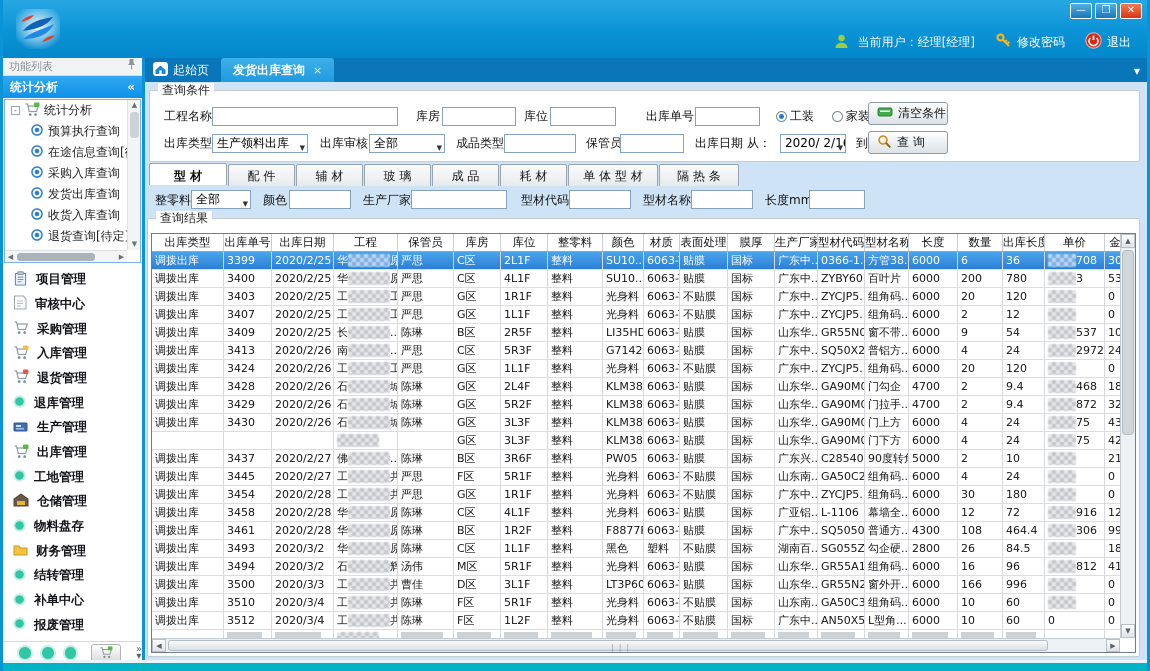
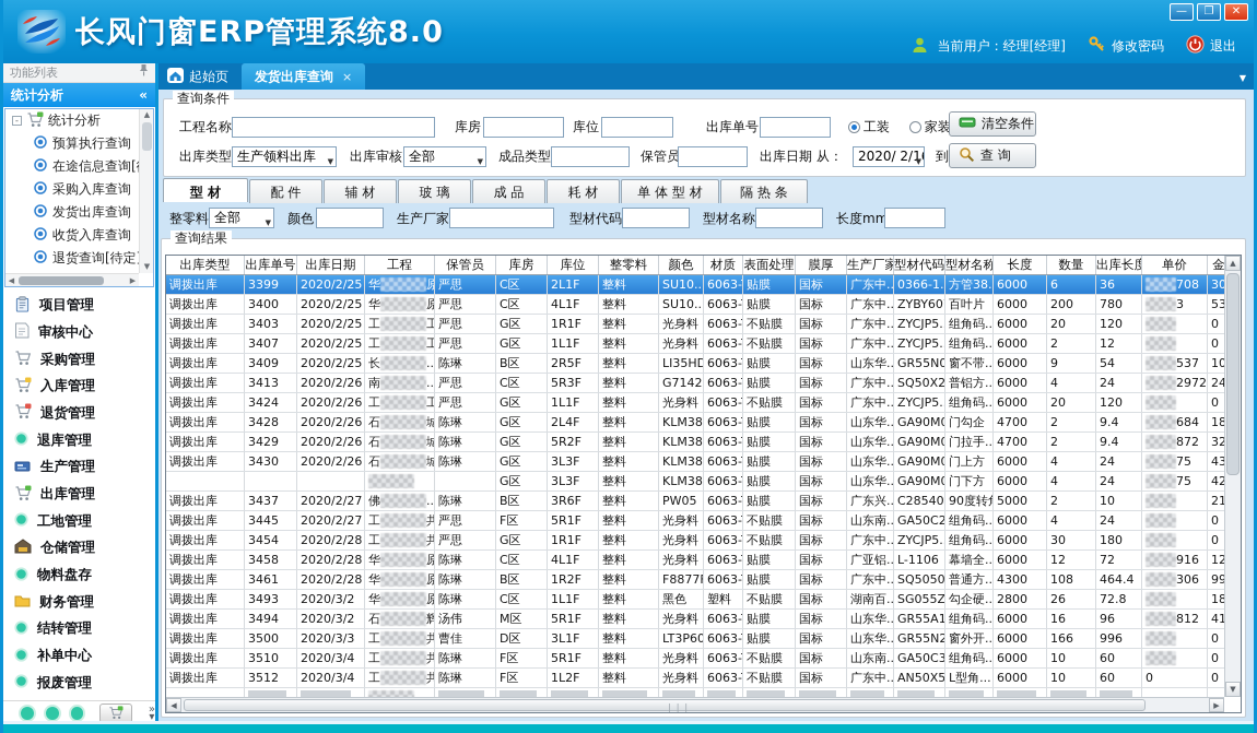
+ 长风门窗ERP管理系统8.0
  —
  ❐
  ✕
  当前用户：经理[经理]
  修改密码
  退出
  功能列表
  统计分析
  «
  -
  统计分析
  预算执行查询
  在途信息查询[
  采购入库查询
  发货出库查询
  收货入库查询
  退货查询[待定
  ▲
  ▼
  ◀
  ▶
  项目管理
  审核中心
  采购管理
  入库管理
  退货管理
  退库管理
  生产管理
  出库管理
  工地管理
  仓储管理
  物料盘存
  财务管理
  结转管理
  补单中心
  报废管理
  »
  ▾
  起始页
  发货出库查询
  ×
  ▼
  查询条件
  工程名称
  库房
  库位
  出库单号
  工装 家装
  清空条件
  出库类型
  生产领料出库
  出库审核
  全部
  成品类型
  保管员
  出库日期 从：
  2020/ 2/1
  查 询
  型 材
  配 件
  辅 材
  玻 璃
  成 品
  耗 材
  单 体 型 材
  隔 热 条
  整零料
  全部
  颜色
  生产厂家
  型材代码
  型材名称
  长度mm
  查询结果
  出库类型
  出库单号
  出库日期
  工程
  保管员
  库房
  库位
  整零料
  颜色
  材质
  表面处理
  膜厚
  生产厂家
  型材代码
  型材名称
  长度
  数量
  出库长度
  单价
  金
  调拨出库
  3399
  2020/2/25
  严思
  C区
  2L1F
  整料
  SU10...
  6063-
  贴膜
  国标
  广东中..
  0366-1.
  方管38.
  6000
  6
  36
  708
  调拨出库
  3400
  2020/2/25
  严思
  C区
  4L1F
  整料
  SU10...
  6063-
  贴膜
  国标
  广东中..
  ZYBY60
  百叶片
  6000
  200
  780
  3
  调拨出库
  3403
  2020/2/25
  严思
  G区
  1R1F
  整料
  光身料
  6063-
  不贴膜
  国标
  广东中..
  ZYCJP5..
  组角码..
  6000
  20
  120
  0
  调拨出库
  3407
  2020/2/25
  严思
  G区
  1L1F
  整料
  光身料
  6063-
  不贴膜
  国标
  广东中..
  ZYCJP5..
  组角码..
  6000
  2
  12
  0
  调拨出库
  3409
  2020/2/25
  长 ..
  陈琳
  B区
  2R5F
  整料
  LI35HD
  6063-
  贴膜
  国标
  山东华..
  GR55N0
  窗不带..
  6000
  9
  54
  537
  调拨出库
  3413
  2020/2/26
  南 ..
  严思
  C区
  5R3F
  整料
  G7142
  6063-
  贴膜
  国标
  广东中..
  普铝方..
  6000
  4
  24
  2972
  调拨出库
  3424
  2020/2/26
  严思
  G区
  1L1F
  整料
  光身料
  6063-
  不贴膜
  国标
  广东中..
  ZYCJP5..
  组角码..
  6000
  20
  120
  0
  调拨出库
  3428
  2020/2/26
  石 城
  陈琳
  G区
  2L4F
  整料
  KLM38
  6063-
  贴膜
  国标
  山东华..
  GA90M0
  门勾企
  4700
  2
  9.4
- 468
+ 684
  调拨出库
  3429
  2020/2/26
  石 城
  陈琳
  G区
  5R2F
  整料
  KLM38
  6063-
  贴膜
  国标
  山东华..
  GA90M0
  门拉手..
  4700
  2
  9.4
  872
  调拨出库
  3430
  2020/2/26
  石 城
  陈琳
  G区
  3L3F
  整料
  KLM38
  6063-
  贴膜
  国标
  山东华..
  GA90M0
  门上方
  6000
  4
  24
  75
  G区
  3L3F
  整料
  KLM38
  6063-
  贴膜
  国标
  山东华..
  GA90M0
  门下方
  6000
  4
  24
  75
  调拨出库
  3437
  2020/2/27
  佛 ..
  陈琳
  B区
  3R6F
  整料
  PW05
  6063-
  贴膜
  国标
  广东兴..
  C28540
  90度转
  5000
  2
  10
  调拨出库
  3445
  2020/2/27
  严思
  F区
  5R1F
  整料
  光身料
  6063-
  不贴膜
  国标
  山东南..
  GA50C2
  组角码..
  6000
  4
  24
  0
  调拨出库
  3454
  2020/2/28
  严思
  G区
  1R1F
  整料
  光身料
  6063-
  不贴膜
  国标
  广东中..
  ZYCJP5..
  组角码..
  6000
  30
  180
  0
  调拨出库
  3458
  2020/2/28
  陈琳
  C区
  4L1F
  整料
  光身料
  6063-
  贴膜
  国标
  广亚铝..
  L-1106
  幕墙全..
  6000
  12
  72
  916
  调拨出库
  3461
  2020/2/28
  陈琳
  B区
  1R2F
  整料
  F8877F
  6063-
  贴膜
  国标
  广东中..
  普通方..
  4300
  108
  464.4
  306
  调拨出库
  3493
  2020/3/2
  陈琳
  C区
  1L1F
  整料
  黑色
  塑料
  不贴膜
  国标
  湖南百..
  SG055Z
  勾企硬..
  2800
  26
- 84.5
+ 72.8
  调拨出库
  3494
  2020/3/2
  汤伟
  M区
  5R1F
  整料
  光身料
  6063-
  贴膜
  国标
  山东华..
  GR55A1
  组角码..
  6000
  16
  96
  812
  调拨出库
  3500
  2020/3/3
  曹佳
  D区
  3L1F
  整料
  LT3P60
  6063-
  贴膜
  国标
  山东华..
  GR55N2
  窗外开..
  6000
  166
  996
  0
  调拨出库
  3510
  2020/3/4
  陈琳
  F区
  5R1F
  整料
  光身料
  6063-
  不贴膜
  国标
  山东南..
  GA50C3
  组角码..
  6000
  10
  60
  0
  调拨出库
  3512
  2020/3/4
  陈琳
  F区
  1L2F
  整料
  光身料
  6063-
  不贴膜
  国标
  广东中..
  L型角...
  6000
  10
  60
  0
  0
  ▲
  ▼
  ◀
  ❘❘❘
  ▶
